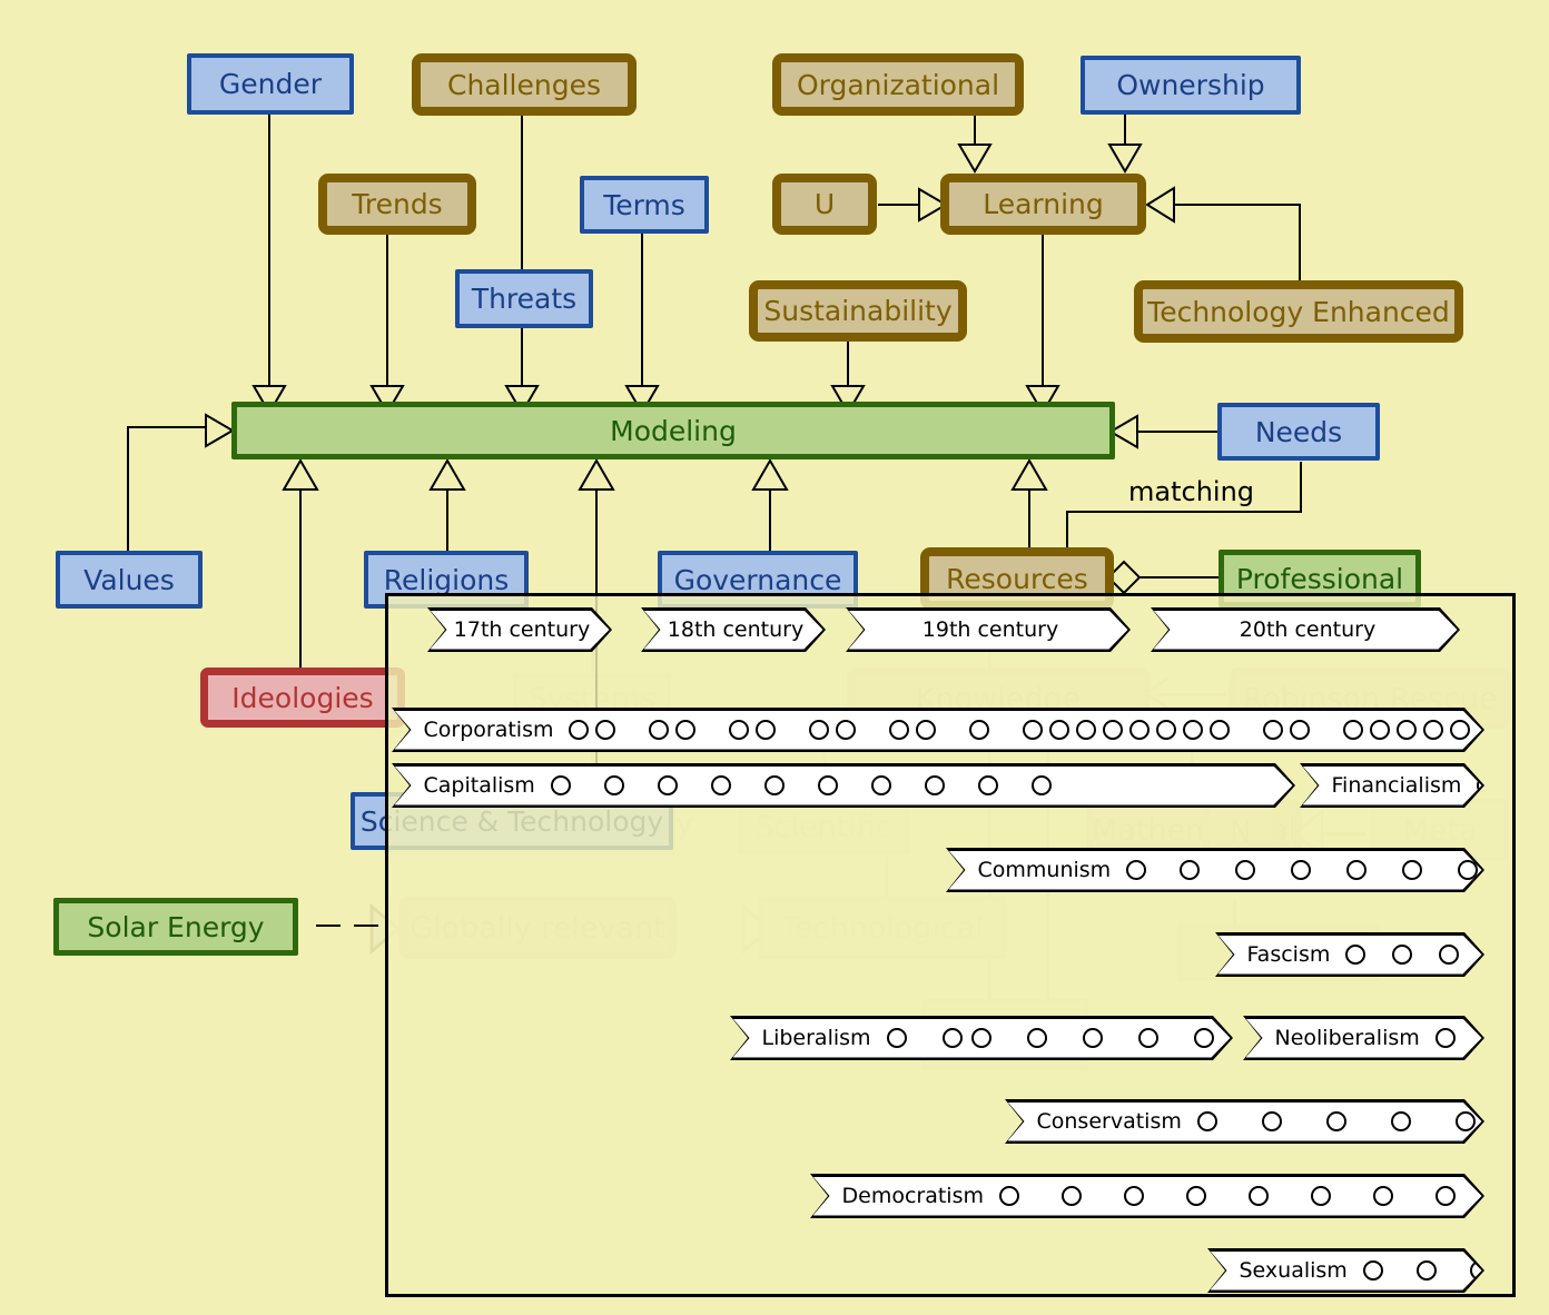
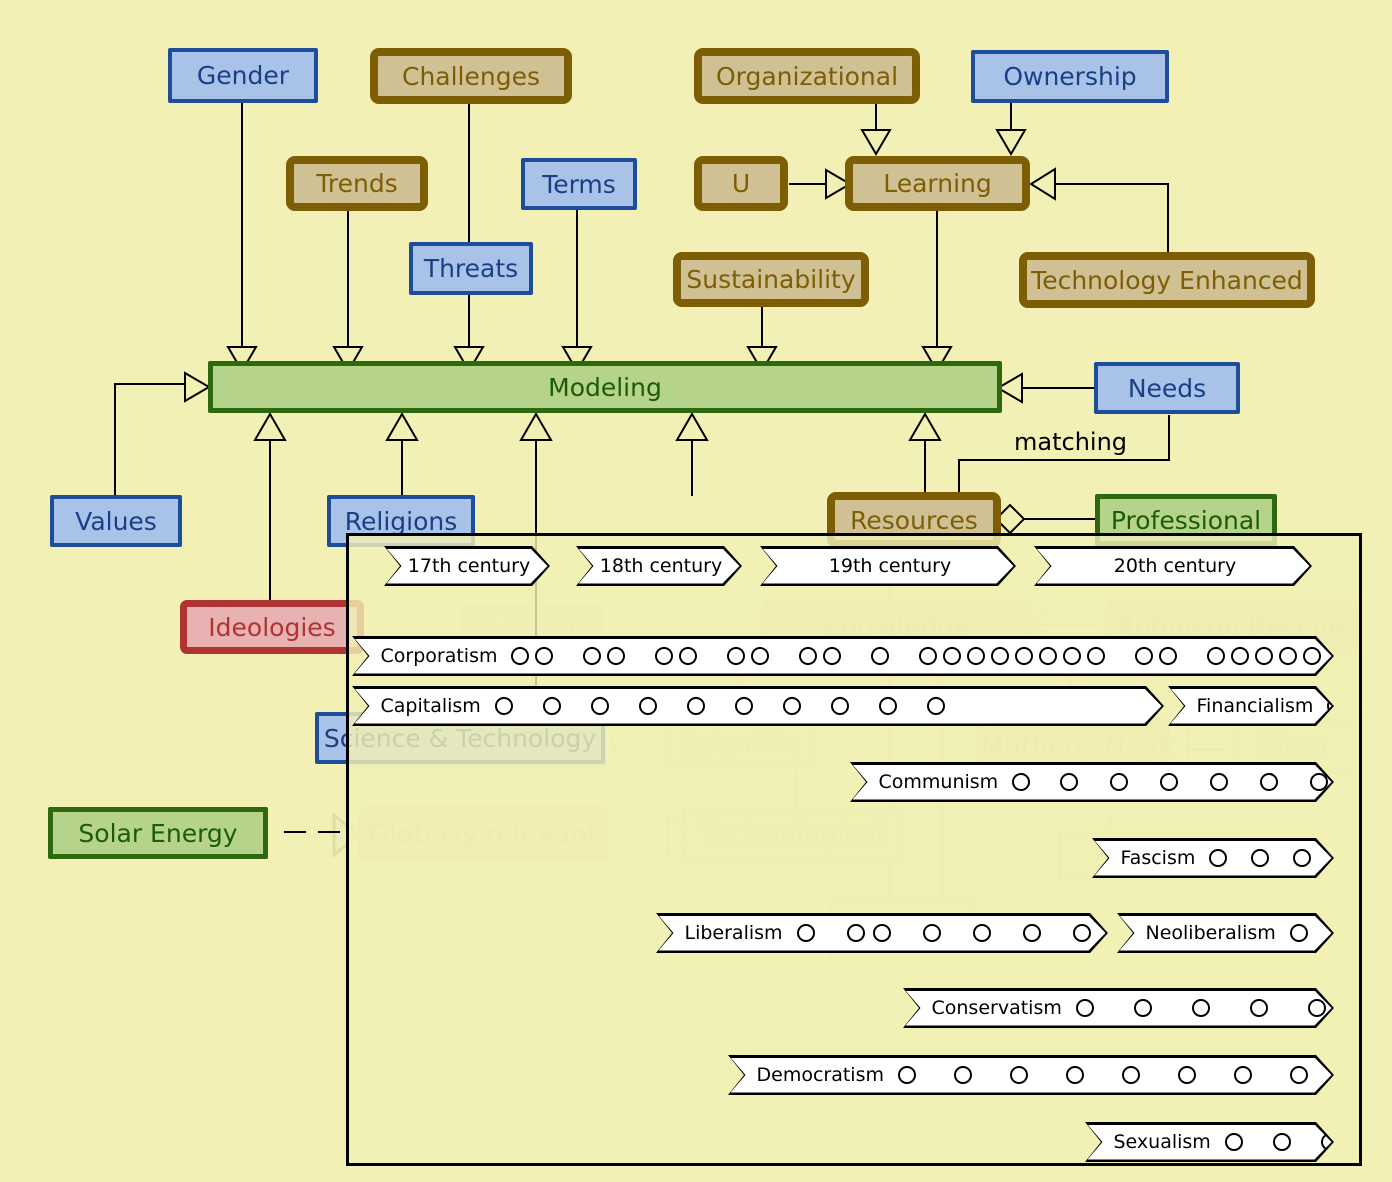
  Systems
  Knowledge
  Robinson Rescue
  N
  matching
  Gender
  Challenges
  Organizational
  Ownership
  Trends
  Terms
  U
  Learning
  Threats
  Sustainability
  Technology Enhanced
  Modeling
  Needs
  Values
  Religions
- Governance
  Resources
  Professional
  Ideologies
  Science & Technology
  Solar Energy
  17th century
  18th century
  19th century
  20th century
  Corporatism
  Capitalism
  Financialism
  Communism
  Fascism
  Liberalism
  Neoliberalism
  Conservatism
  Democratism
  Sexualism
